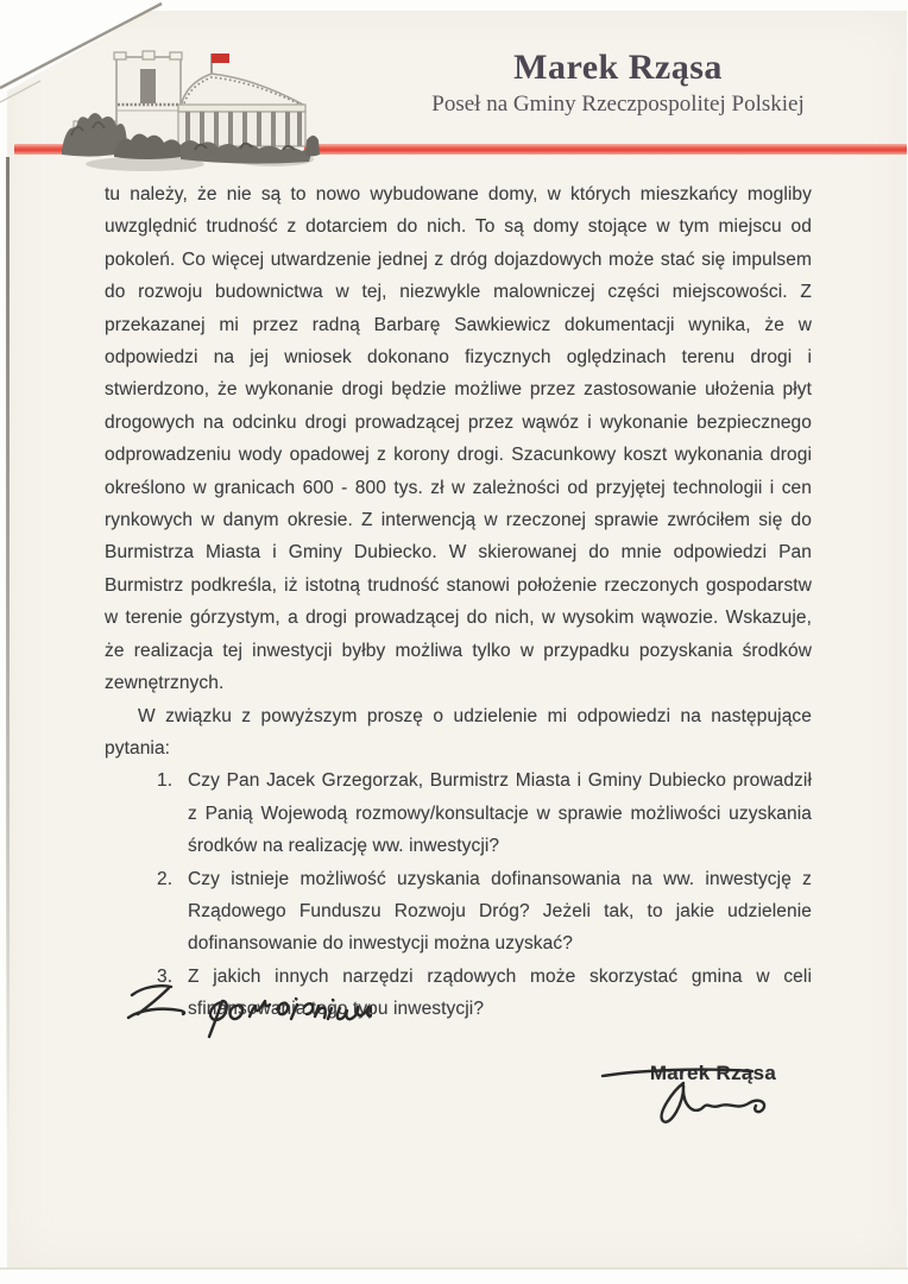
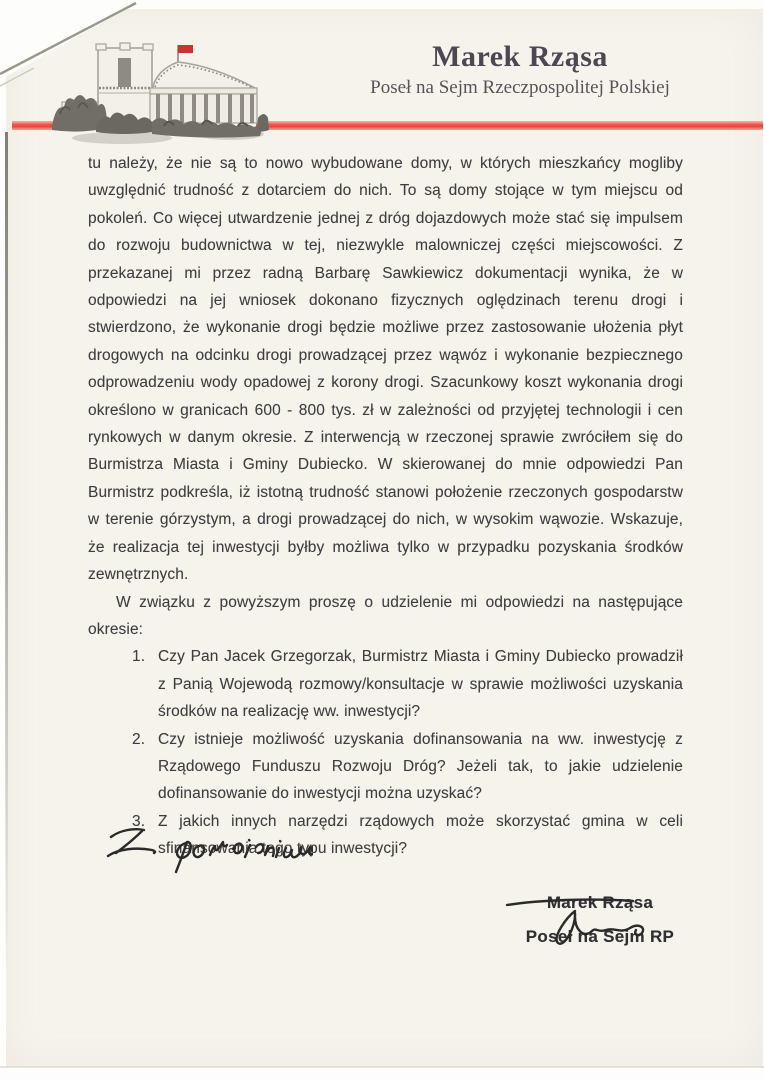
  Marek Rząsa
- Poseł na Gminy Rzeczpospolitej Polskiej
+ Poseł na Sejm Rzeczpospolitej Polskiej
  tu należy, że nie są to nowo wybudowane domy, w których mieszkańcy mogliby uwzględnić trudność z dotarciem do nich. To są domy stojące w tym miejscu od pokoleń. Co więcej utwardzenie jednej z dróg dojazdowych może stać się impulsem do rozwoju budownictwa w tej, niezwykle malowniczej części miejscowości. Z przekazanej mi przez radną Barbarę Sawkiewicz dokumentacji wynika, że w odpowiedzi na jej wniosek dokonano fizycznych oględzinach terenu drogi i stwierdzono, że wykonanie drogi będzie możliwe przez zastosowanie ułożenia płyt drogowych na odcinku drogi prowadzącej przez wąwóz i wykonanie bezpiecznego odprowadzeniu wody opadowej z korony drogi. Szacunkowy koszt wykonania drogi określono w granicach 600 - 800 tys. zł w zależności od przyjętej technologii i cen rynkowych w danym okresie. Z interwencją w rzeczonej sprawie zwróciłem się do Burmistrza Miasta i Gminy Dubiecko. W skierowanej do mnie odpowiedzi Pan Burmistrz podkreśla, iż istotną trudność stanowi położenie rzeczonych gospodarstw w terenie górzystym, a drogi prowadzącej do nich, w wysokim wąwozie. Wskazuje, że realizacja tej inwestycji byłby możliwa tylko w przypadku pozyskania środków zewnętrznych.
- W związku z powyższym proszę o udzielenie mi odpowiedzi na następujące pytania:
+ W związku z powyższym proszę o udzielenie mi odpowiedzi na następujące okresie:
  1.
  Czy Pan Jacek Grzegorzak, Burmistrz Miasta i Gminy Dubiecko prowadził z Panią Wojewodą rozmowy/konsultacje w sprawie możliwości uzyskania środków na realizację ww. inwestycji?
  2.
  Czy istnieje możliwość uzyskania dofinansowania na ww. inwestycję z Rządowego Funduszu Rozwoju Dróg? Jeżeli tak, to jakie udzielenie dofinansowanie do inwestycji można uzyskać?
  3.
  Z jakich innych narzędzi rządowych może skorzystać gmina w celi sfiawiao typu inwestycji?
  Marek Rząsa
+ Poseł na Sejm RP
